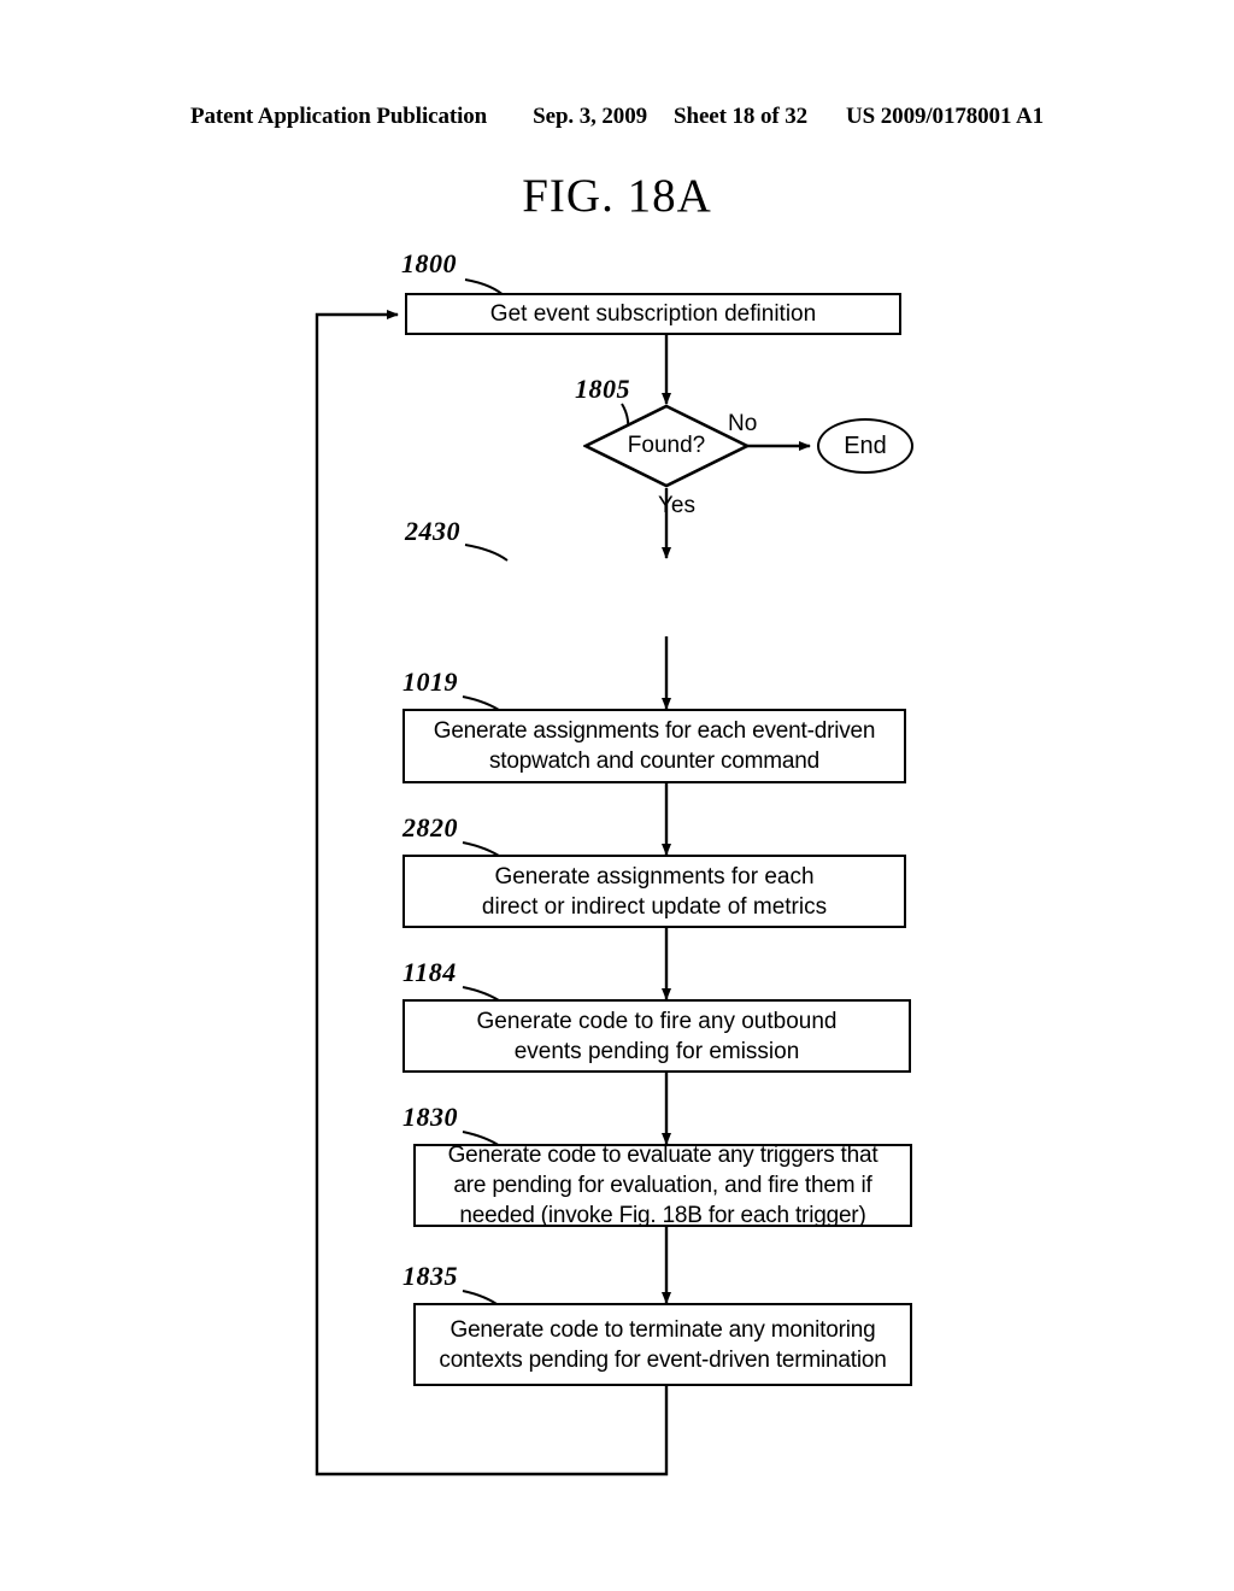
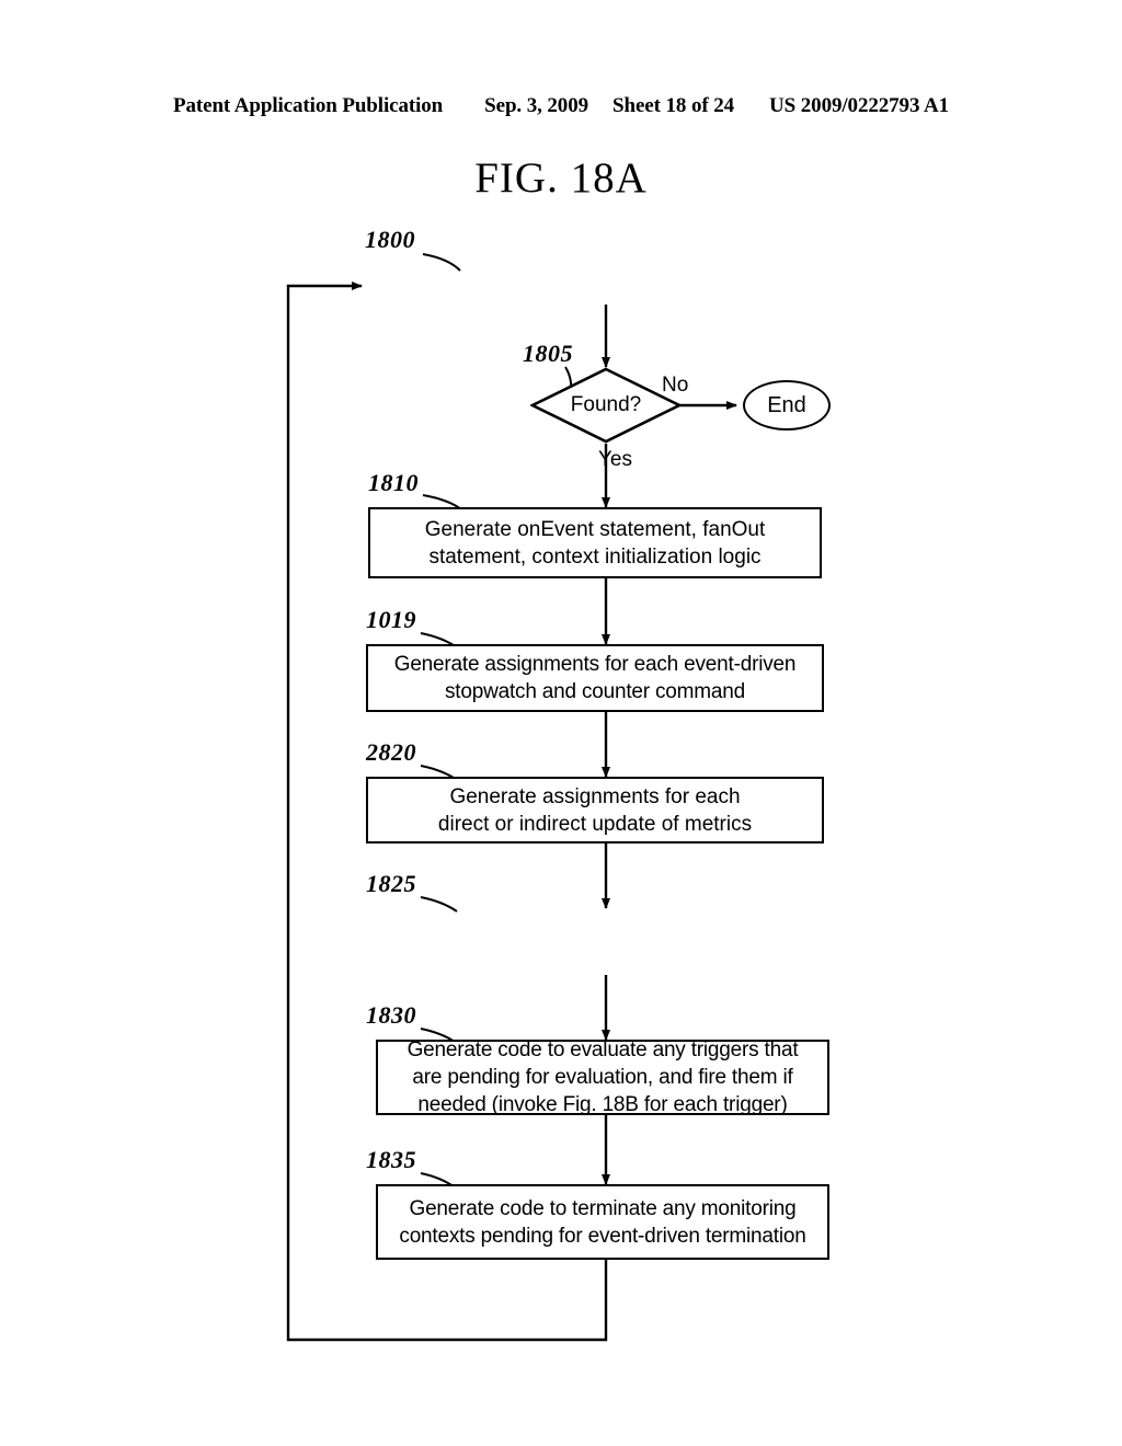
  Patent Application Publication
  Sep. 3, 2009
- Sheet 18 of 32
+ Sheet 18 of 24
- US 2009/0178001 A1
+ US 2009/0222793 A1
  FIG. 18A
  1800
  1805
- 2430
+ 1810
  1019
  2820
- 1184
+ 1825
  1830
  1835
- Get event subscription definition
  Found?
  No
  Yes
  End
+ Generate onEvent statement, fanOut
+ statement, context initialization logic
  Generate assignments for each event-driven
  stopwatch and counter command
  Generate assignments for each
  direct or indirect update of metrics
- Generate code to fire any outbound
- events pending for emission
  Generate code to evaluate any triggers that
  are pending for evaluation, and fire them if
  needed (invoke Fig. 18B for each trigger)
  Generate code to terminate any monitoring
  contexts pending for event-driven termination
